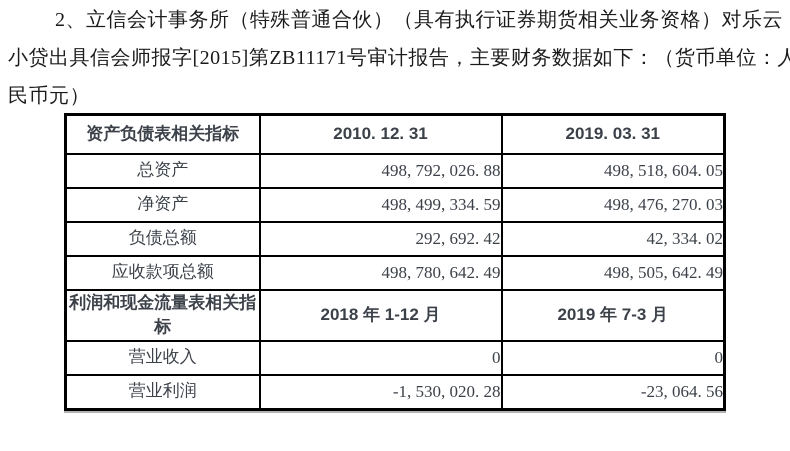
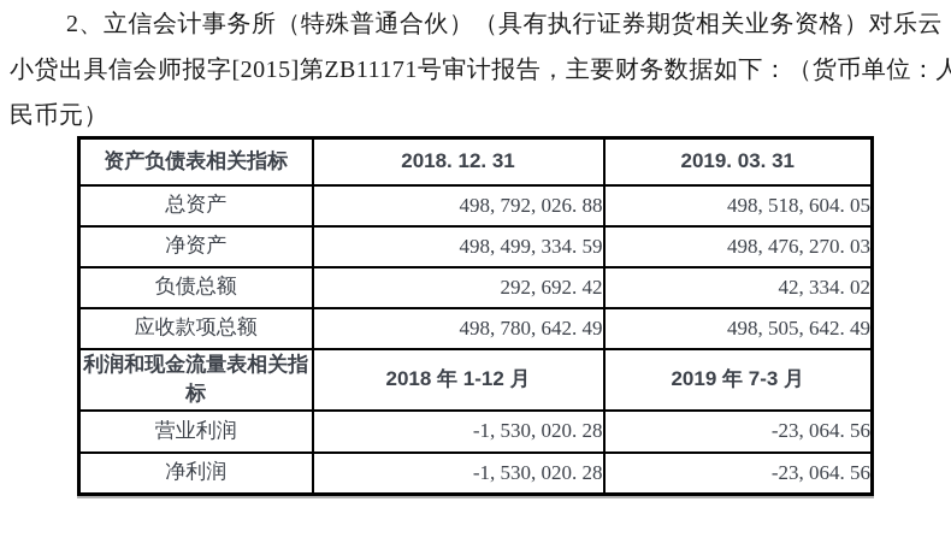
  2、立信会计事务所（特殊普通合伙）（具有执行证券期货相关业务资格）对乐云
  小贷出具信会师报字[2015]第ZB11171号审计报告，主要财务数据如下：（货币单位：人
  民币元）
- 资产负债表相关指标	2010. 12. 31	2019. 03. 31
+ 资产负债表相关指标	2018. 12. 31	2019. 03. 31
  总资产	498, 792, 026. 88	498, 518, 604. 05
  净资产	498, 499, 334. 59	498, 476, 270. 03
  负债总额	292, 692. 42	42, 334. 02
  应收款项总额	498, 780, 642. 49	498, 505, 642. 49
  利润和现金流量表相关指标	2018 年 1-12 月	2019 年 7-3 月
- 营业收入	0	0
  营业利润	-1, 530, 020. 28	-23, 064. 56
+ 净利润	-1, 530, 020. 28	-23, 064. 56
